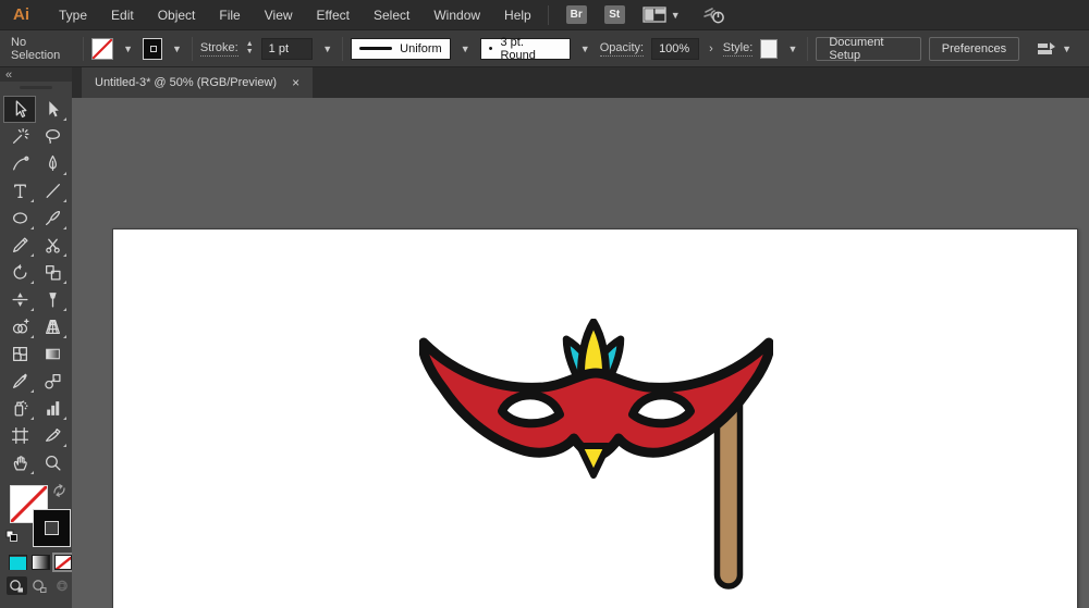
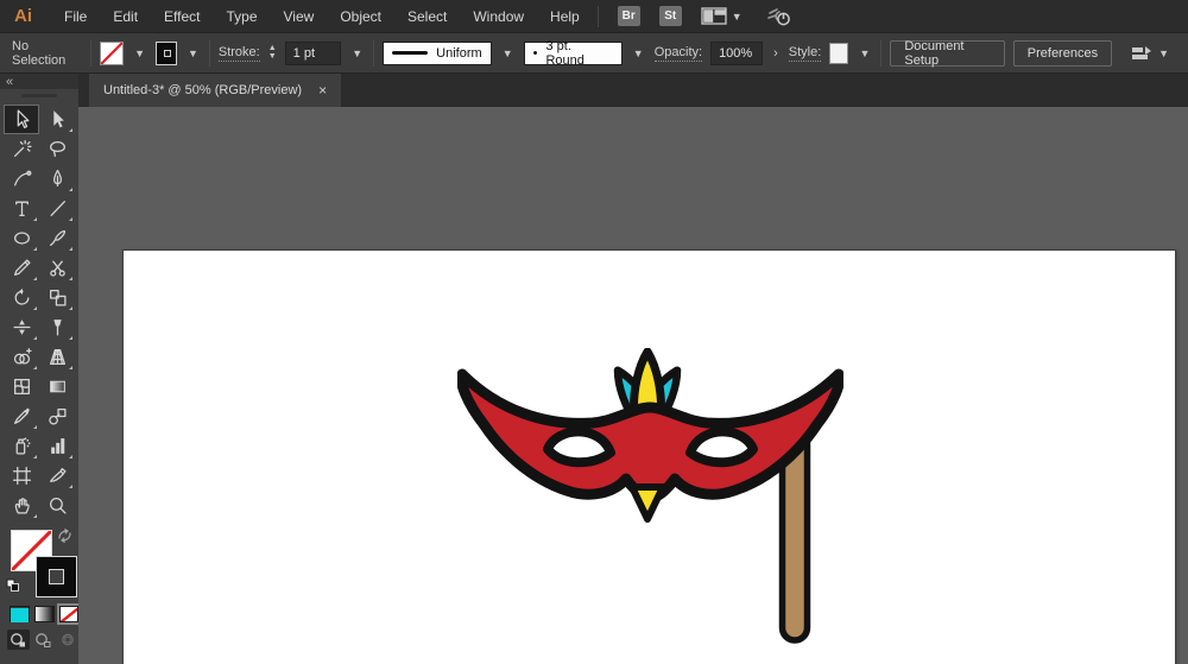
  Ai
- Type
+ File
  Edit
- Object
+ Effect
- File
+ Type
  View
- Effect
+ Object
  Select
  Window
  Help
  Br
  St
  ▼
  No Selection
  ▼
  ▼
  Stroke:
  1 pt
  ▼
  Uniform
  ▼
  •
  3 pt. Round
  ▼
  Opacity:
  100%
  ›
  Style:
  ▼
  Document Setup
  Preferences
  ▼
  «
  Untitled-3* @ 50% (RGB/Preview)
  ×
